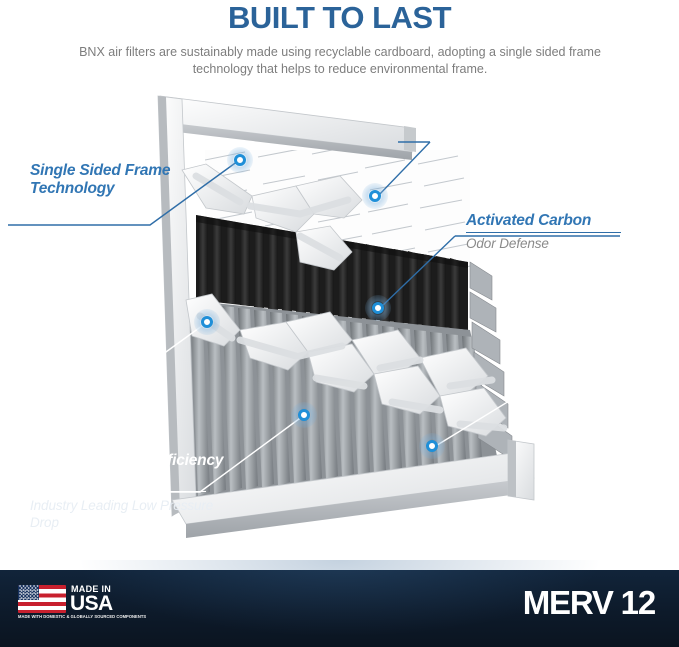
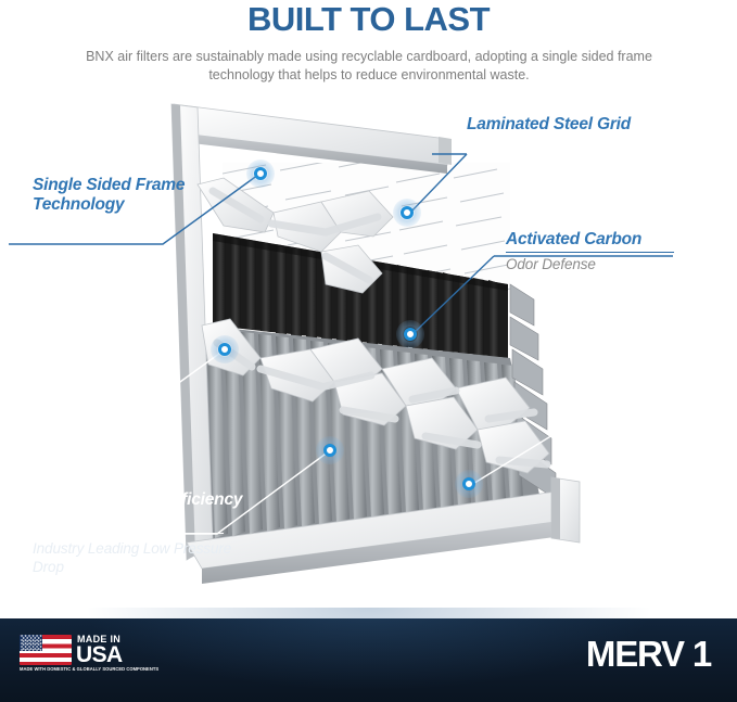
  BUILT TO LAST
- BNX air filters are sustainably made using recyclable cardboard, adopting a single sided frame technology that helps to reduce environmental frame.
+ BNX air filters are sustainably made using recyclable cardboard, adopting a single sided frame technology that helps to reduce environmental waste.
  Single Sided Frame Technology
+ Laminated Steel Grid
  Activated Carbon
  Odor Defense
  Proprietary High Efficiency
  Industry Leading Low Pressure
  MADE IN
  USA
- MERV 12
+ MERV 1
